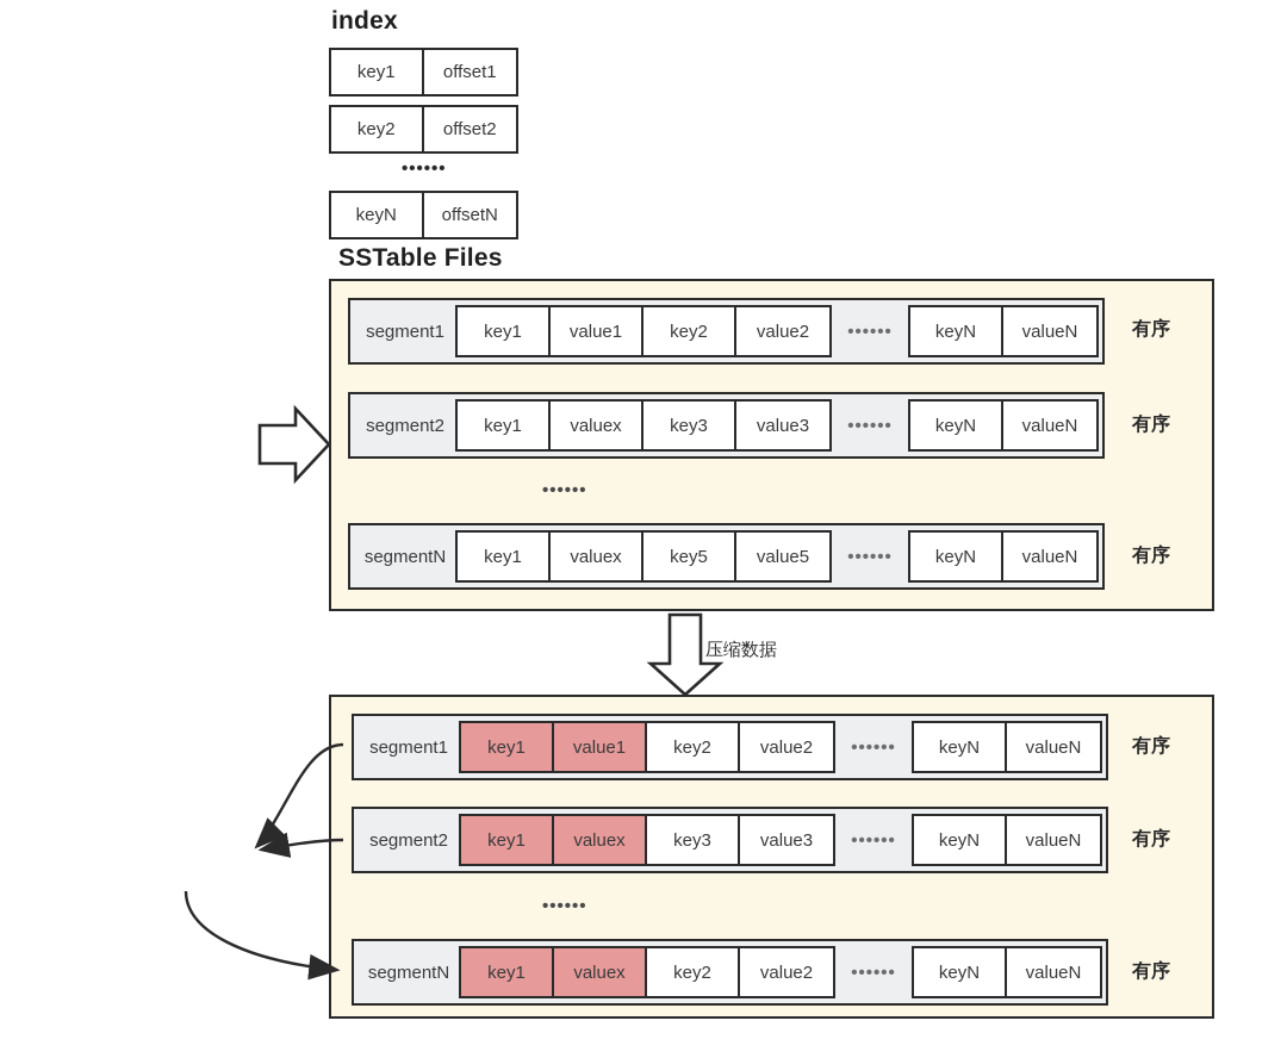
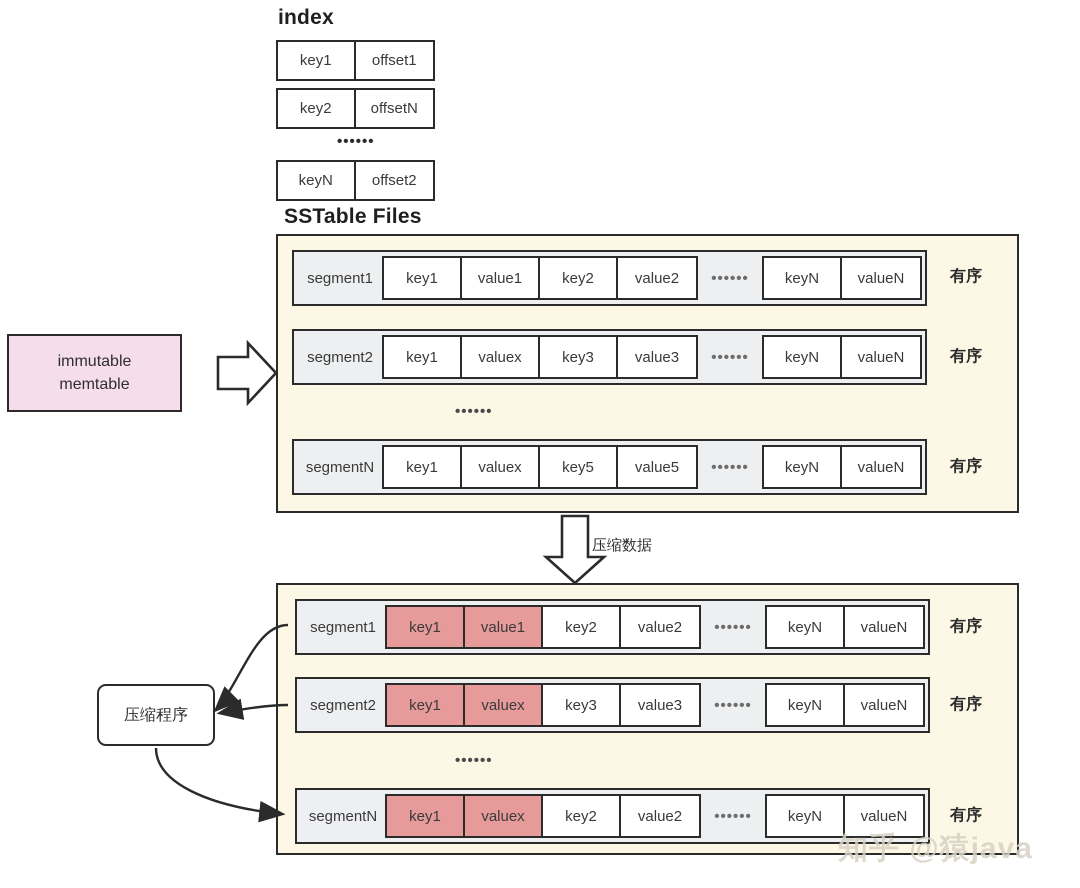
  index
  key1
  offset1
  key2
- offset2
+ offsetN
  ••••••
  keyN
- offsetN
+ offset2
  SSTable Files
+ immutable
+ memtable
  segment1
  key1
  value1
  key2
  value2
  ••••••
  keyN
  valueN
  有序
  segment2
  key1
  valuex
  key3
  value3
  ••••••
  keyN
  valueN
  有序
  ••••••
  segmentN
  key1
  valuex
  key5
  value5
  ••••••
  keyN
  valueN
  有序
  压缩数据
  segment1
  key1
  value1
  key2
  value2
  ••••••
  keyN
  valueN
  有序
  segment2
  key1
  valuex
  key3
  value3
  ••••••
  keyN
  valueN
  有序
  ••••••
  segmentN
  key1
  valuex
  key2
  value2
  ••••••
  keyN
  valueN
  有序
+ 压缩程序
+ 知乎 @猿java
